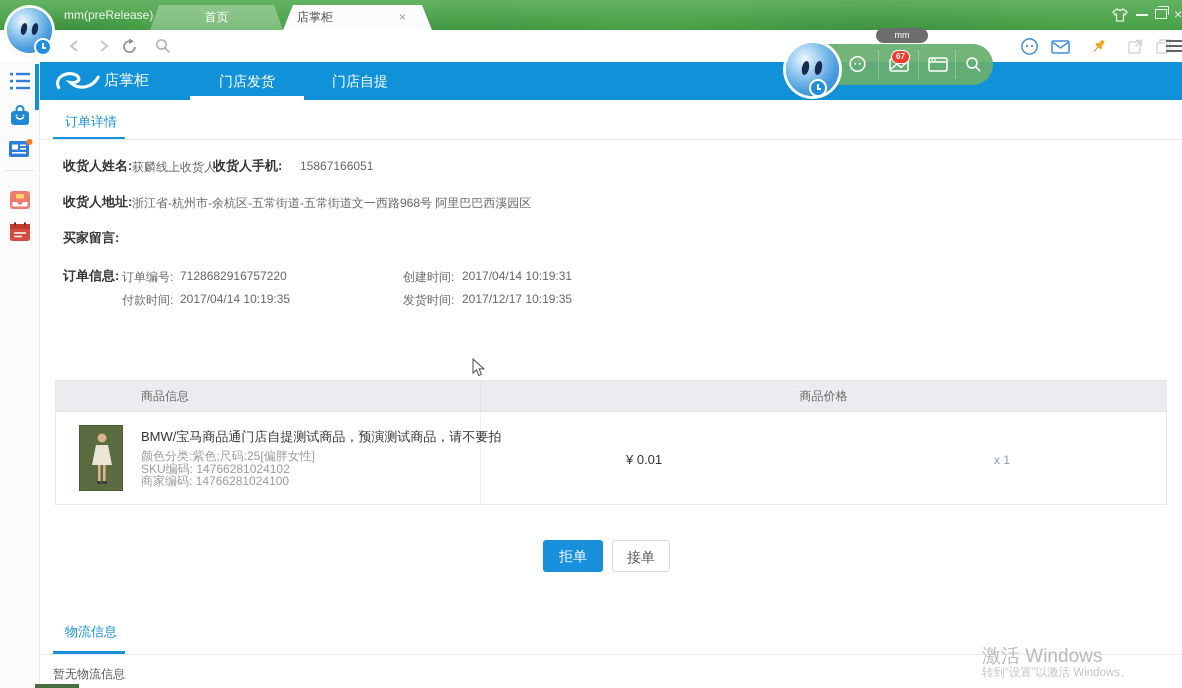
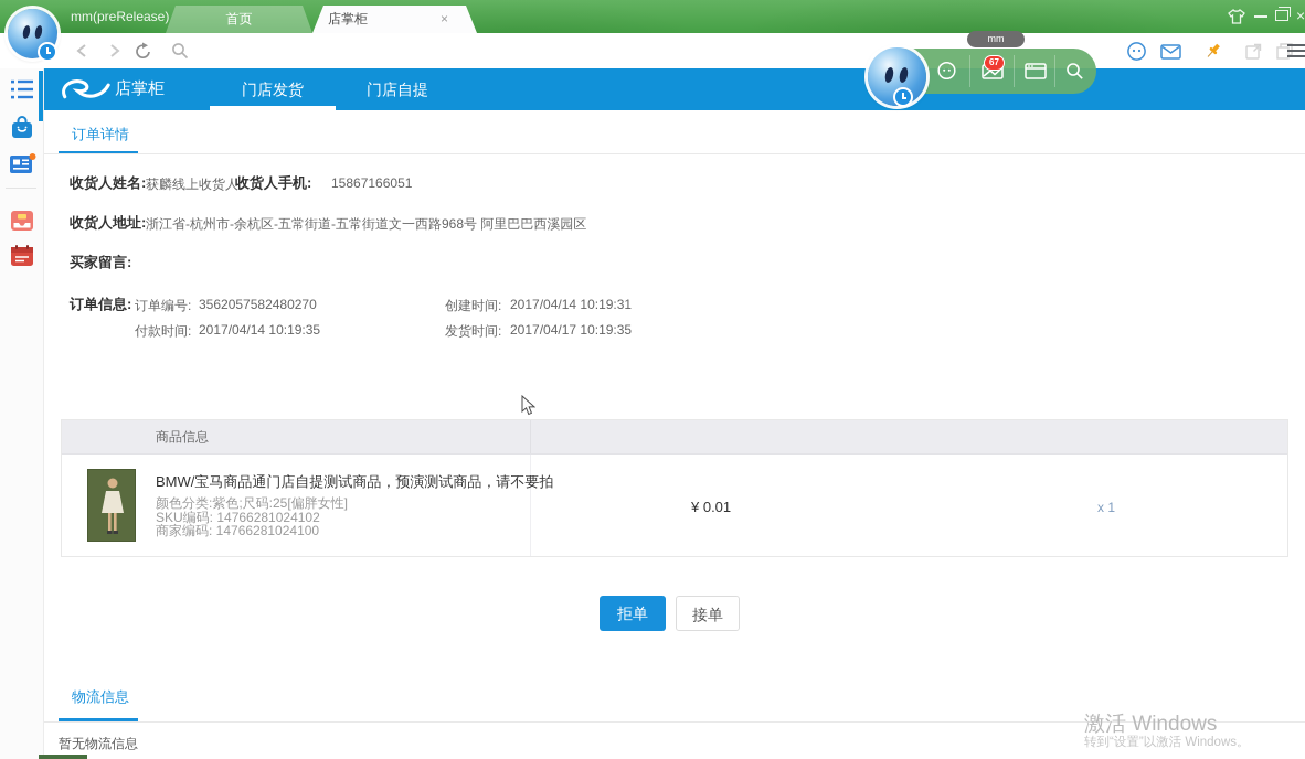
  mm(preRelease)
  首页
  店掌柜
  ×
  ×
  mm
  店掌柜
  门店发货
  门店自提
  67
  订单详情
  收货人姓名:
  获麟线上收货人
  收货人手机:
  15867166051
  收货人地址:
  浙江省-杭州市-余杭区-五常街道-五常街道文一西路968号 阿里巴巴西溪园区
  买家留言:
  订单信息:
  订单编号:
- 7128682916757220
+ 3562057582480270
  创建时间:
  2017/04/14 10:19:31
  付款时间:
  2017/04/14 10:19:35
  发货时间:
- 2017/12/17 10:19:35
+ 2017/04/17 10:19:35
  商品信息
- 商品价格
  BMW/宝马商品通门店自提测试商品，预演测试商品，请不要拍
  颜色分类:紫色;尺码:25[偏胖女性]
  SKU编码: 14766281024102
  商家编码: 14766281024100
  ¥ 0.01
  x 1
  拒单
  接单
  物流信息
  暂无物流信息
  激活 Windows
  转到“设置”以激活 Windows。
